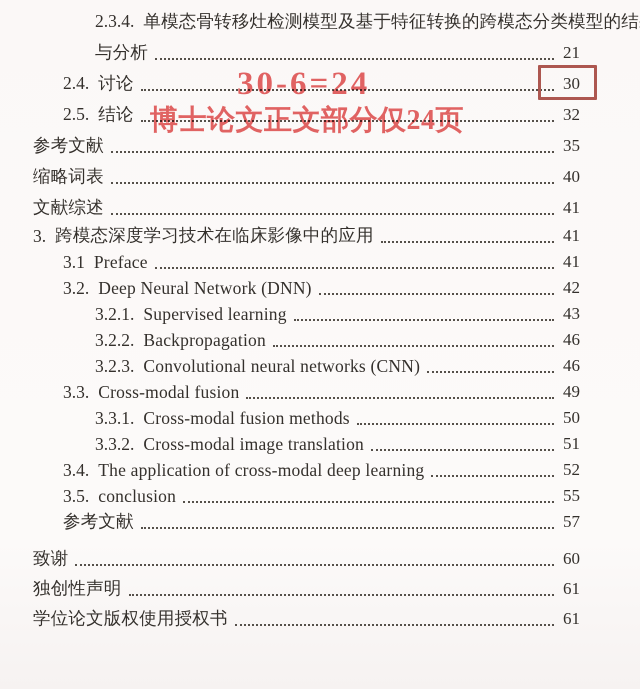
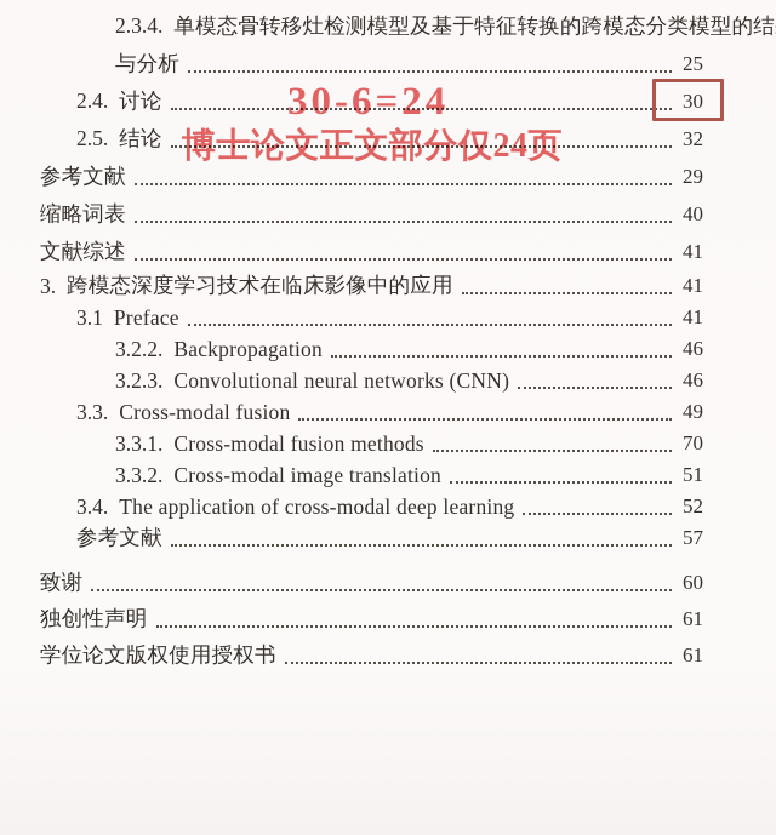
  2.3.4.
  单模态骨转移灶检测模型及基于特征转换的跨模态分类模型的结
  与分析
- 21
+ 25
  2.4.
  讨论
  30
  2.5.
  结论
  32
  参考文献
- 35
+ 29
  缩略词表
  40
  文献综述
  41
  3.
  跨模态深度学习技术在临床影像中的应用
  41
  3.1
  Preface
  41
- 3.2.
- Deep Neural Network (DNN)
- 42
- 3.2.1.
- Supervised learning
- 43
  3.2.2.
  Backpropagation
  46
  3.2.3.
  Convolutional neural networks (CNN)
  46
  3.3.
  Cross-modal fusion
  49
  3.3.1.
  Cross-modal fusion methods
- 50
+ 70
  3.3.2.
  Cross-modal image translation
  51
  3.4.
  The application of cross-modal deep learning
  52
- 3.5.
- conclusion
- 55
  参考文献
  57
  致谢
  60
  独创性声明
  61
  学位论文版权使用授权书
  61
  30-6=24
  博士论文正文部分仅24页
